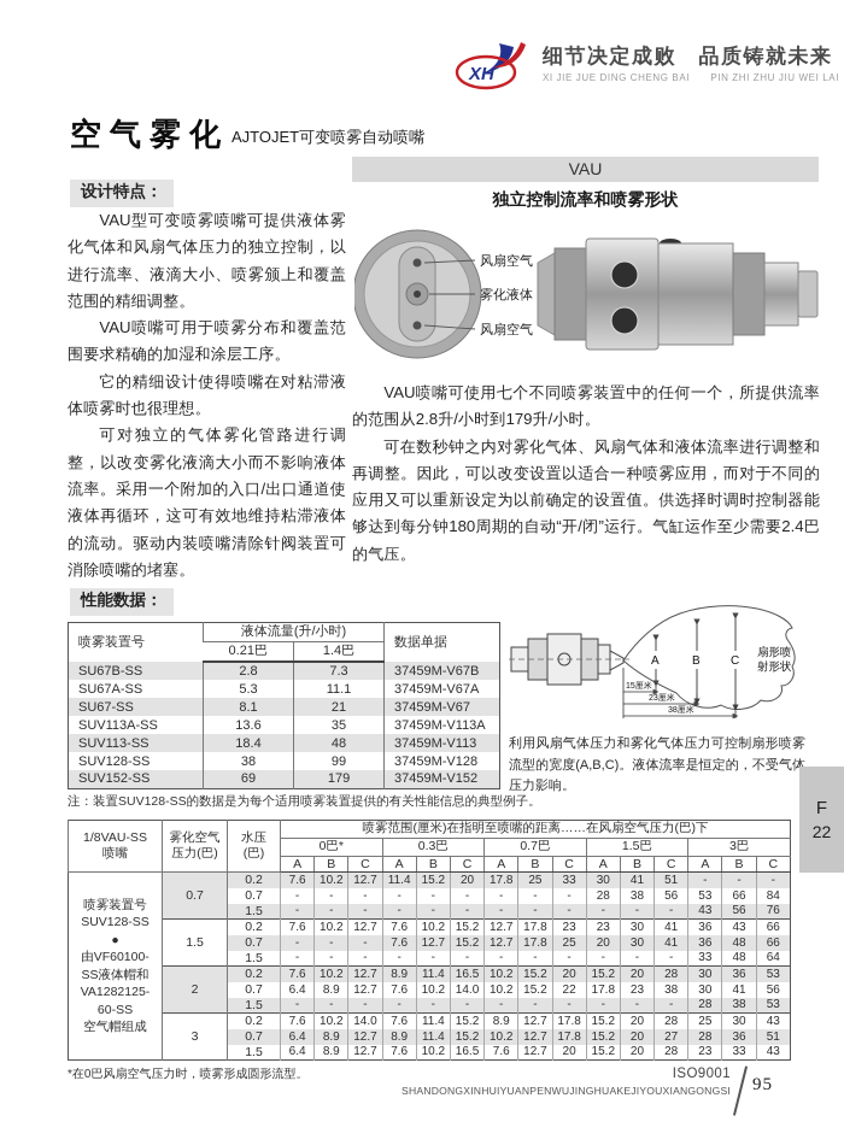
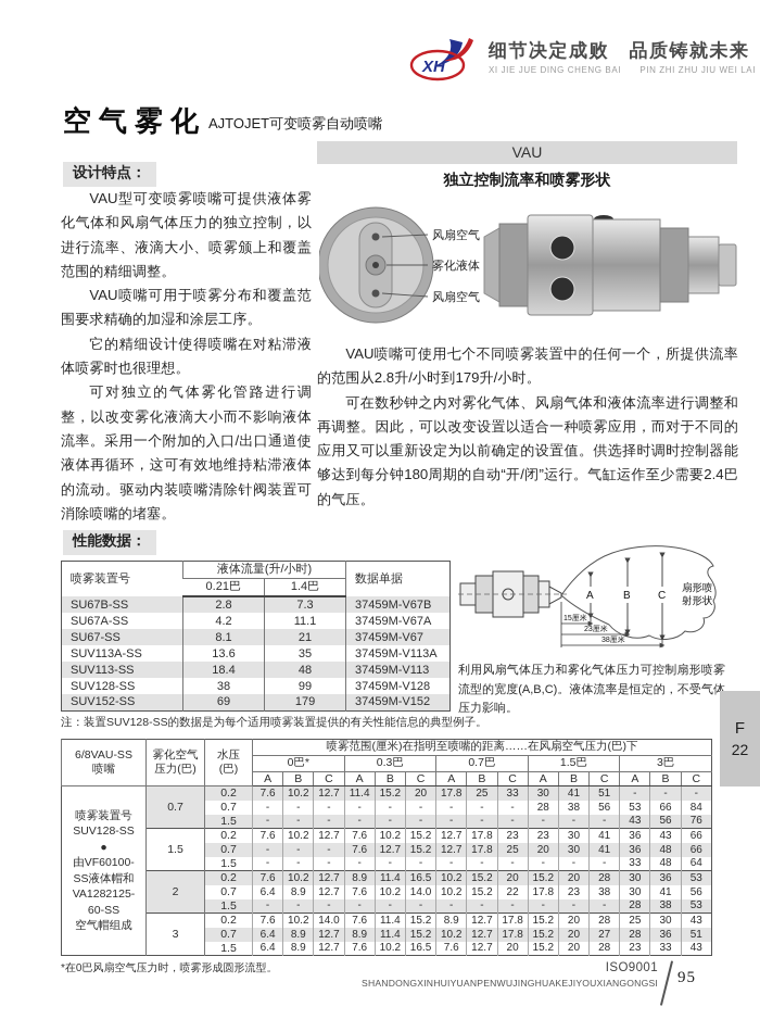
  XH
  细节决定成败 品质铸就未来
  XI JIE JUE DING CHENG BAI PIN ZHI ZHU JIU WEI LAI
  空气雾化
  AJTOJET可变喷雾自动喷嘴
  设计特点：
  VAU型可变喷雾喷嘴可提供液体雾化气体和风扇气体压力的独立控制，以进行流率、液滴大小、喷雾颁上和覆盖范围的精细调整。
  VAU喷嘴可用于喷雾分布和覆盖范围要求精确的加湿和涂层工序。
  它的精细设计使得喷嘴在对粘滞液体喷雾时也很理想。
  可对独立的气体雾化管路进行调整，以改变雾化液滴大小而不影响液体流率。采用一个附加的入口/出口通道使液体再循环，这可有效地维持粘滞液体的流动。驱动内装喷嘴清除针阀装置可消除喷嘴的堵塞。
  VAU
  独立控制流率和喷雾形状
  风扇空气
  雾化液体
  风扇空气
  VAU喷嘴可使用七个不同喷雾装置中的任何一个，所提供流率的范围从2.8升/小时到179升/小时。
  可在数秒钟之内对雾化气体、风扇气体和液体流率进行调整和再调整。因此，可以改变设置以适合一种喷雾应用，而对于不同的应用又可以重新设定为以前确定的设置值。供选择时调时控制器能够达到每分钟180周期的自动“开/闭”运行。气缸运作至少需要2.4巴的气压。
  性能数据：
  喷雾装置号	液体流量(升/小时)	数据单据
  0.21巴	1.4巴
  SU67B-SS	2.8	7.3	37459M-V67B
- SU67A-SS	5.3	11.1	37459M-V67A
+ SU67A-SS	4.2	11.1	37459M-V67A
  SU67-SS	8.1	21	37459M-V67
  SUV113A-SS	13.6	35	37459M-V113A
  SUV113-SS	18.4	48	37459M-V113
  SUV128-SS	38	99	37459M-V128
  SUV152-SS	69	179	37459M-V152
  A
  B
  C
  扇形喷
  射形状
  利用风扇气体压力和雾化气体压力可控制扇形喷雾流型的宽度(A,B,C)。液体流率是恒定的，不受气体压力影响。
  注：装置SUV128-SS的数据是为每个适用喷雾装置提供的有关性能信息的典型例子。
- 1/8VAU-SS 喷嘴	雾化空气 压力(巴)	水压 (巴)	喷雾范围(厘米)在指明至喷嘴的距离……在风扇空气压力(巴)下
+ 6/8VAU-SS 喷嘴	雾化空气 压力(巴)	水压 (巴)	喷雾范围(厘米)在指明至喷嘴的距离……在风扇空气压力(巴)下
  0巴*	0.3巴	0.7巴	1.5巴	3巴
  A	B	C	A	B	C	A	B	C	A	B	C	A	B	C
  喷雾装置号 SUV128-SS ● 由VF60100- SS液体帽和 VA1282125- 60-SS 空气帽组成	0.7	0.2	7.6	10.2	12.7	11.4	15.2	20	17.8	25	33	30	41	51	-	-	-
  0.7	-	-	-	-	-	-	-	-	-	28	38	56	53	66	84
  1.5	-	-	-	-	-	-	-	-	-	-	-	-	43	56	76
  1.5	0.2	7.6	10.2	12.7	7.6	10.2	15.2	12.7	17.8	23	23	30	41	36	43	66
  0.7	-	-	-	7.6	12.7	15.2	12.7	17.8	25	20	30	41	36	48	66
  1.5	-	-	-	-	-	-	-	-	-	-	-	-	33	48	64
  2	0.2	7.6	10.2	12.7	8.9	11.4	16.5	10.2	15.2	20	15.2	20	28	30	36	53
  0.7	6.4	8.9	12.7	7.6	10.2	14.0	10.2	15.2	22	17.8	23	38	30	41	56
  1.5	-	-	-	-	-	-	-	-	-	-	-	-	28	38	53
  3	0.2	7.6	10.2	14.0	7.6	11.4	15.2	8.9	12.7	17.8	15.2	20	28	25	30	43
  0.7	6.4	8.9	12.7	8.9	11.4	15.2	10.2	12.7	17.8	15.2	20	27	28	36	51
  1.5	6.4	8.9	12.7	7.6	10.2	16.5	7.6	12.7	20	15.2	20	28	23	33	43
  *在0巴风扇空气压力时，喷雾形成圆形流型。
  F
  22
  ISO9001
  SHANDONGXINHUIYUANPENWUJINGHUAKEJIYOUXIANGONGSI
  95
